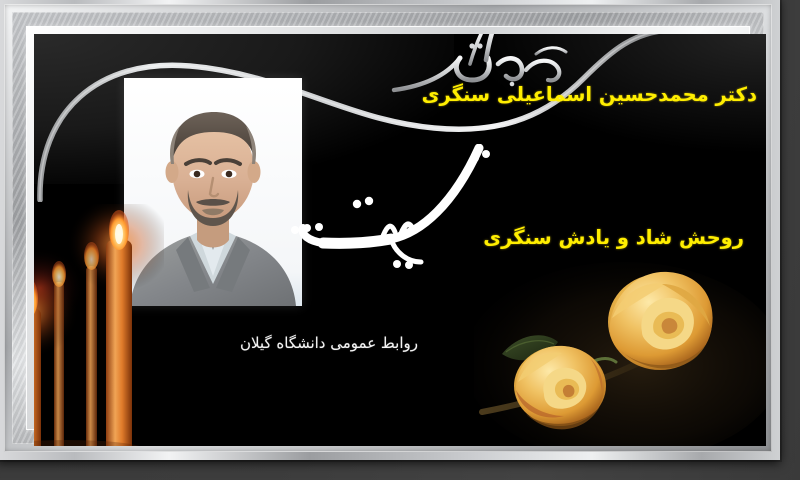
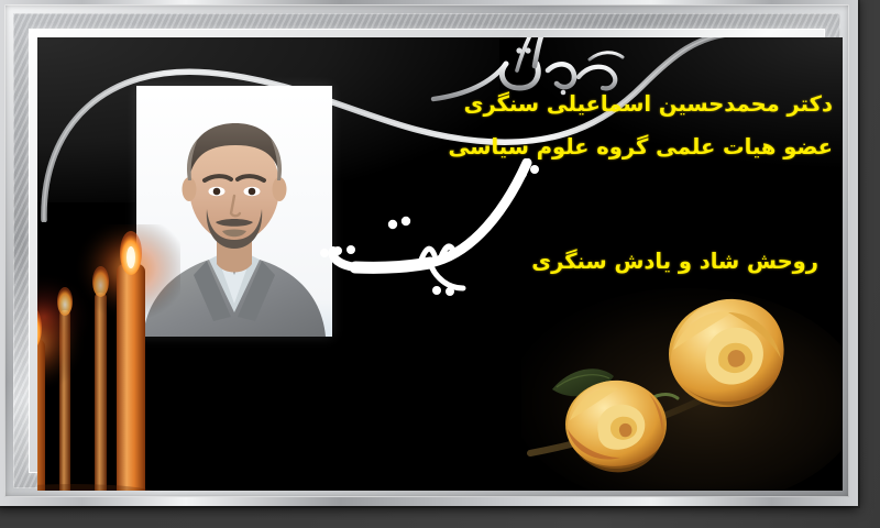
  دکتر محمدحسین اسماعیلی سنگری
+ عضو هیات علمی گروه علوم سیاسی
  روحش شاد و یادش سنگری
- روابط عمومی دانشگاه گیلان
